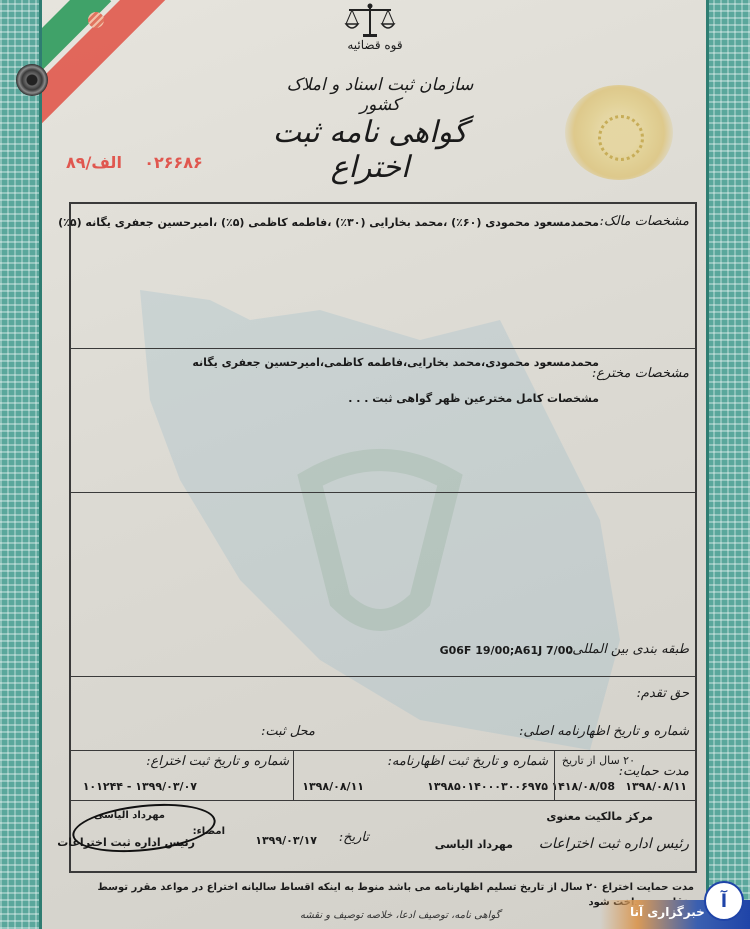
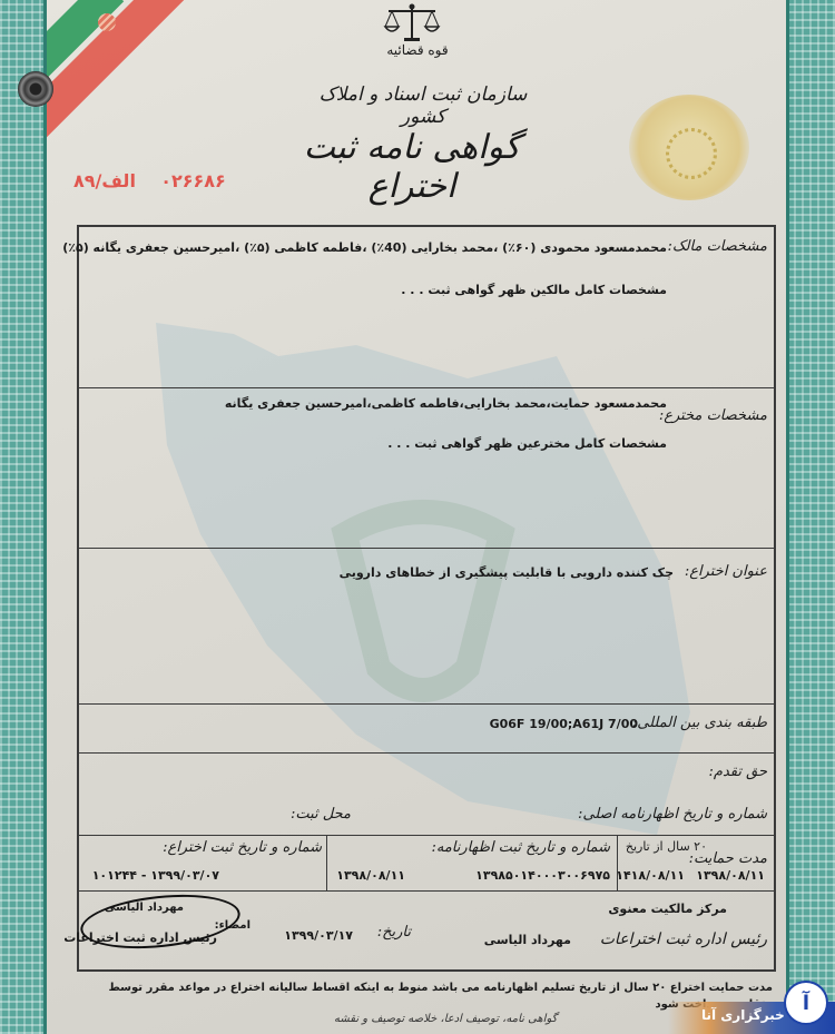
  قوه قضائیه
  سازمان ثبت اسناد و املاک کشور
  گواهی نامه ثبت اختراع
  ۰۲۶۶۸۶ الف/۸۹
  مشخصات مالک:
- محمدمسعود محمودی (۶۰٪) ،محمد بخارایی (۳۰٪) ،فاطمه کاظمی (۵٪) ،امیرحسین جعفری یگانه (۵٪)
+ محمدمسعود محمودی (۶۰٪) ،محمد بخارایی (40٪) ،فاطمه کاظمی (۵٪) ،امیرحسین جعفری یگانه (۵٪)
+ مشخصات کامل مالکین ظهر گواهی ثبت . . .
  مشخصات مخترع:
- محمدمسعود محمودی،محمد بخارایی،فاطمه کاظمی،امیرحسین جعفری یگانه
+ محمدمسعود حمایت،محمد بخارایی،فاطمه کاظمی،امیرحسین جعفری یگانه
  مشخصات کامل مخترعین ظهر گواهی ثبت . . .
+ عنوان اختراع:
+ چک کننده دارویی با قابلیت پیشگیری از خطاهای دارویی
  طبقه بندی بین المللی:
  G06F 19/00;A61J 7/00
  حق تقدم:
  شماره و تاریخ اظهارنامه اصلی:
  محل ثبت:
  ۲۰ سال از تاریخ
  مدت حمایت:
  ۱۳۹۸/۰۸/۱۱
- ۱۴۱۸/۰۸/08
+ ۱۴۱۸/۰۸/۱۱
  شماره و تاریخ ثبت اظهارنامه:
  ۱۳۹۸۵۰۱۴۰۰۰۳۰۰۶۹۷۵
  ۱۳۹۸/۰۸/۱۱
  شماره و تاریخ ثبت اختراع:
  ۱۳۹۹/۰۳/۰۷ - ۱۰۱۲۴۴
  مرکز مالکیت معنوی
  رئیس اداره ثبت اختراعات
  مهرداد الیاسی
  تاریخ:
  ۱۳۹۹/۰۳/۱۷
  امضاء:
  مهرداد الیاسی
  رئیس اداره ثبت اختراعات
  مدت حمایت اختراع ۲۰ سال از تاریخ تسلیم اظهارنامه می باشد منوط به اینکه اقساط سالیانه اختراع در مواعد مقرر توسطود
  گواهی نامه، توصیف ادعا، خلاصه توصیف و نقشه
  خبرگزاری آنا
  آ
